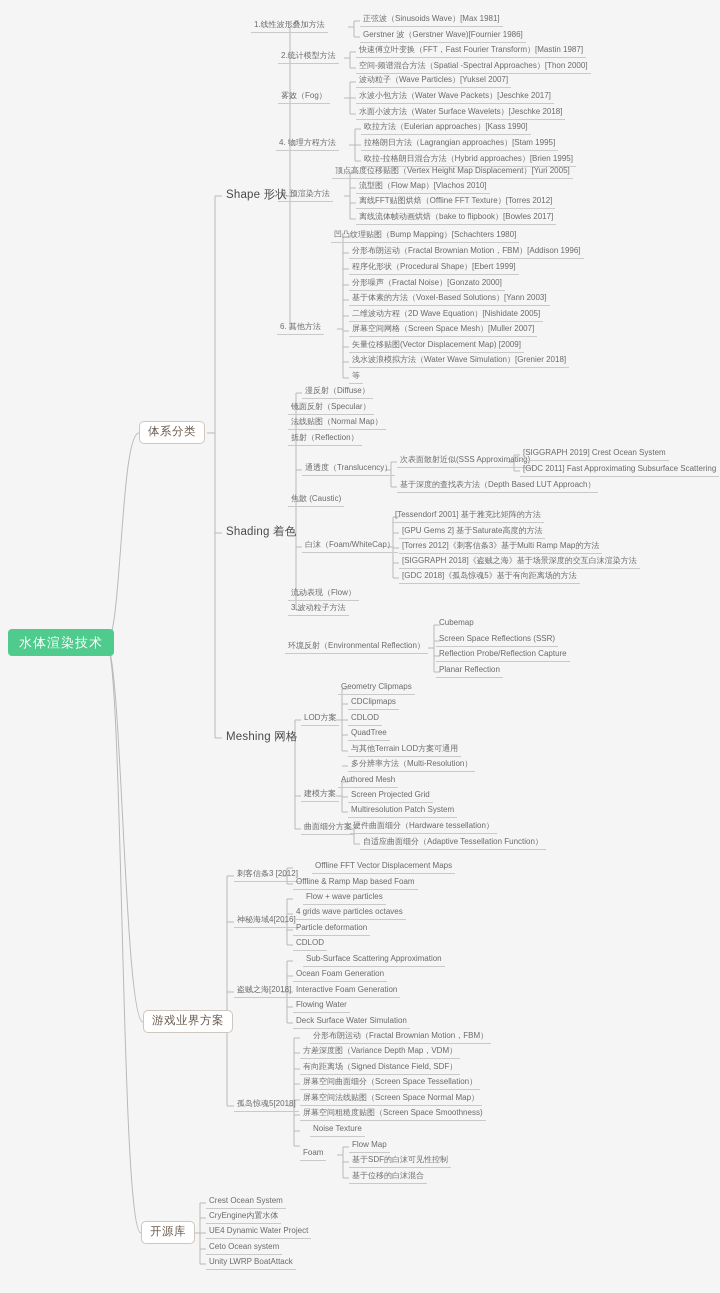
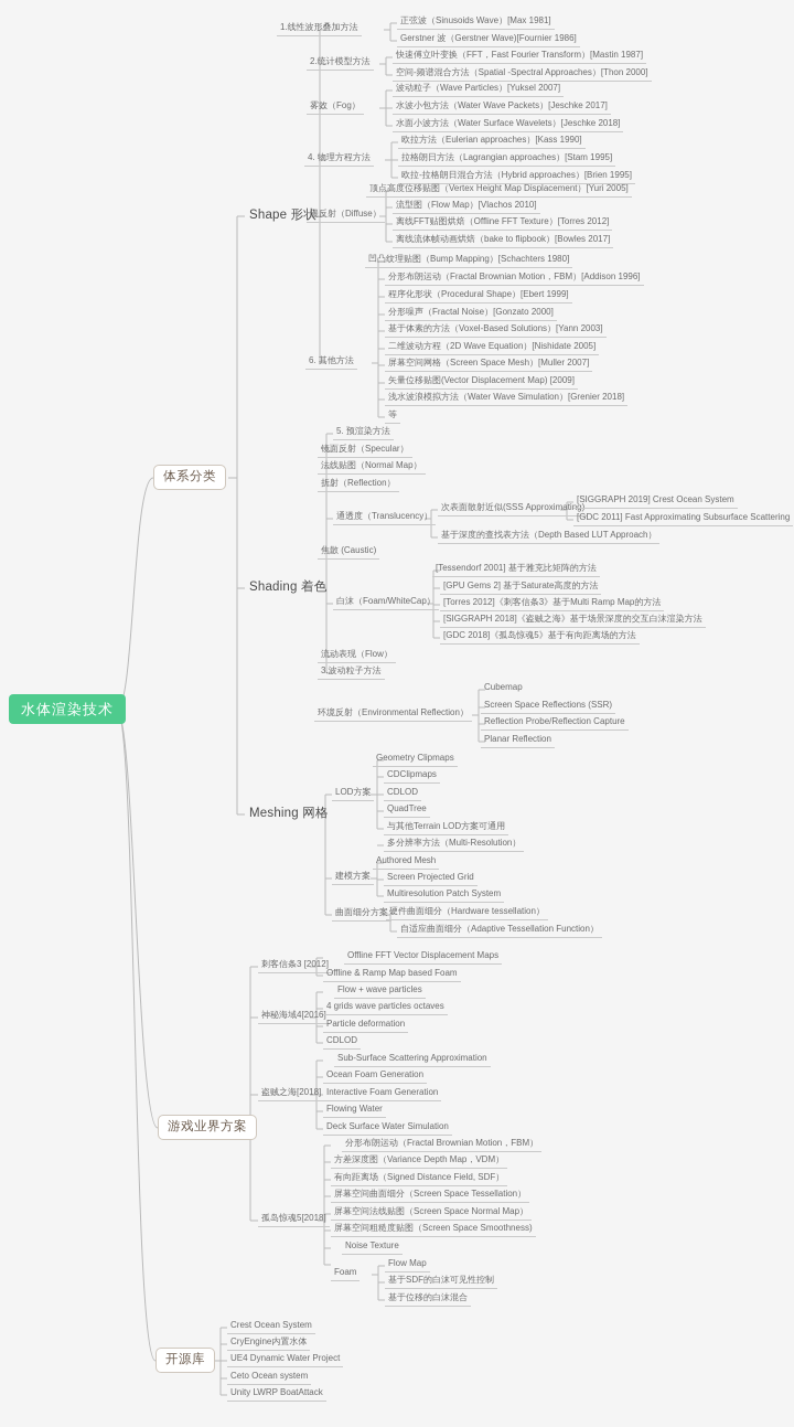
  水体渲染技术
  体系分类
  游戏业界方案
  开源库
  Shape 形状
  Shading 着色
  Meshing 网格
  1.线性波形叠加方法
  2.统计模型方法
  雾效（Fog）
  4. 物理方程方法
- 5. 预渲染方法
+ 漫反射（Diffuse）
  6. 其他方法
  正弦波（Sinusoids Wave）[Max 1981]
  Gerstner 波（Gerstner Wave)[Fournier 1986]
  快速傅立叶变换（FFT，Fast Fourier Transform）[Mastin 1987]
  空间-频谱混合方法（Spatial -Spectral Approaches）[Thon 2000]
  波动粒子（Wave Particles）[Yuksel 2007]
  水波小包方法（Water Wave Packets）[Jeschke 2017]
  水面小波方法（Water Surface Wavelets）[Jeschke 2018]
  欧拉方法（Eulerian approaches）[Kass 1990]
  拉格朗日方法（Lagrangian approaches）[Stam 1995]
  欧拉-拉格朗日混合方法（Hybrid approaches）[Brien 1995]
  顶点高度位移贴图（Vertex Height Map Displacement）[Yuri 2005]
  流型图（Flow Map）[Vlachos 2010]
  离线FFT贴图烘焙（Offline FFT Texture）[Torres 2012]
  离线流体帧动画烘焙（bake to flipbook）[Bowles 2017]
  凹凸纹理贴图（Bump Mapping）[Schachters 1980]
  分形布朗运动（Fractal Brownian Motion，FBM）[Addison 1996]
  程序化形状（Procedural Shape）[Ebert 1999]
  分形噪声（Fractal Noise）[Gonzato 2000]
  基于体素的方法（Voxel-Based Solutions）[Yann 2003]
  二维波动方程（2D Wave Equation）[Nishidate 2005]
  屏幕空间网格（Screen Space Mesh）[Muller 2007]
  矢量位移贴图(Vector Displacement Map) [2009]
  浅水波浪模拟方法（Water Wave Simulation）[Grenier 2018]
  等
- 漫反射（Diffuse）
+ 5. 预渲染方法
  镜面反射（Specular）
  法线贴图（Normal Map）
  折射（Reflection）
  通透度（Translucency）
  焦散 (Caustic)
  白沫（Foam/WhiteCap）
  流动表现（Flow）
  3.波动粒子方法
  环境反射（Environmental Reflection）
  次表面散射近似(SSS Approximating)
  基于深度的查找表方法（Depth Based LUT Approach）
  [SIGGRAPH 2019] Crest Ocean System
  [GDC 2011] Fast Approximating Subsurface Scattering
  [Tessendorf 2001] 基于雅克比矩阵的方法
  [GPU Gems 2] 基于Saturate高度的方法
  [Torres 2012]《刺客信条3》基于Multi Ramp Map的方法
  [SIGGRAPH 2018]《盗贼之海》基于场景深度的交互白沫渲染方法
  [GDC 2018]《孤岛惊魂5》基于有向距离场的方法
  Cubemap
  Screen Space Reflections (SSR)
  Reflection Probe/Reflection Capture
  Planar Reflection
  LOD方案
  建模方案
  曲面细分方案
  Geometry Clipmaps
  CDClipmaps
  CDLOD
  QuadTree
  与其他Terrain LOD方案可通用
  多分辨率方法（Multi-Resolution）
  Authored Mesh
  Screen Projected Grid
  Multiresolution Patch System
  硬件曲面细分（Hardware tessellation）
  自适应曲面细分（Adaptive Tessellation Function）
  刺客信条3 [2012]
  神秘海域4[2016]
  盗贼之海[2018]
  孤岛惊魂5[2018]
  Offline FFT Vector Displacement Maps
  Offline & Ramp Map based Foam
  Flow + wave particles
  4 grids wave particles octaves
  Particle deformation
  CDLOD
  Sub-Surface Scattering Approximation
  Ocean Foam Generation
  Interactive Foam Generation
  Flowing Water
  Deck Surface Water Simulation
  分形布朗运动（Fractal Brownian Motion，FBM）
  方差深度图（Variance Depth Map，VDM）
  有向距离场（Signed Distance Field, SDF）
  屏幕空间曲面细分（Screen Space Tessellation）
  屏幕空间法线贴图（Screen Space Normal Map）
  屏幕空间粗糙度贴图（Screen Space Smoothness)
  Noise Texture
  Foam
  Flow Map
  基于SDF的白沫可见性控制
  基于位移的白沫混合
  Crest Ocean System
  CryEngine内置水体
  UE4 Dynamic Water Project
  Ceto Ocean system
  Unity LWRP BoatAttack
